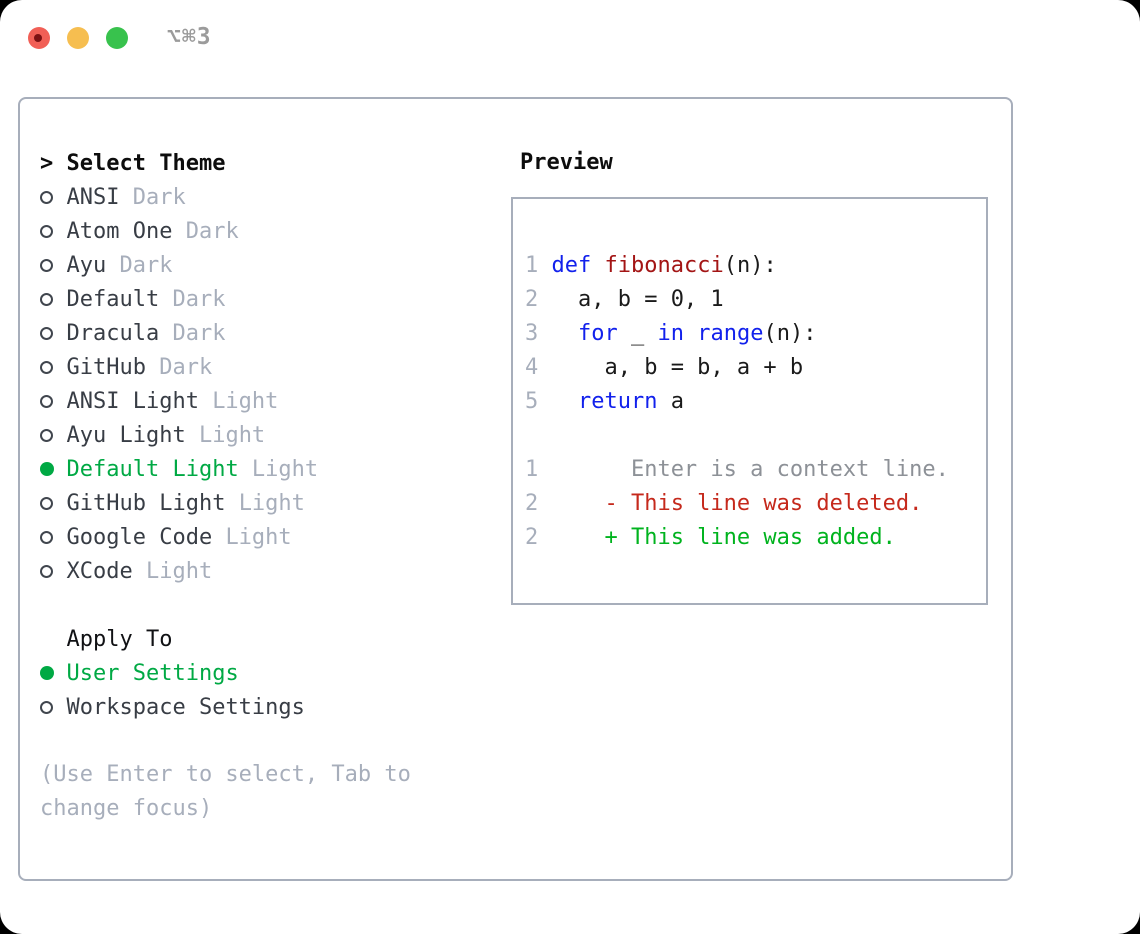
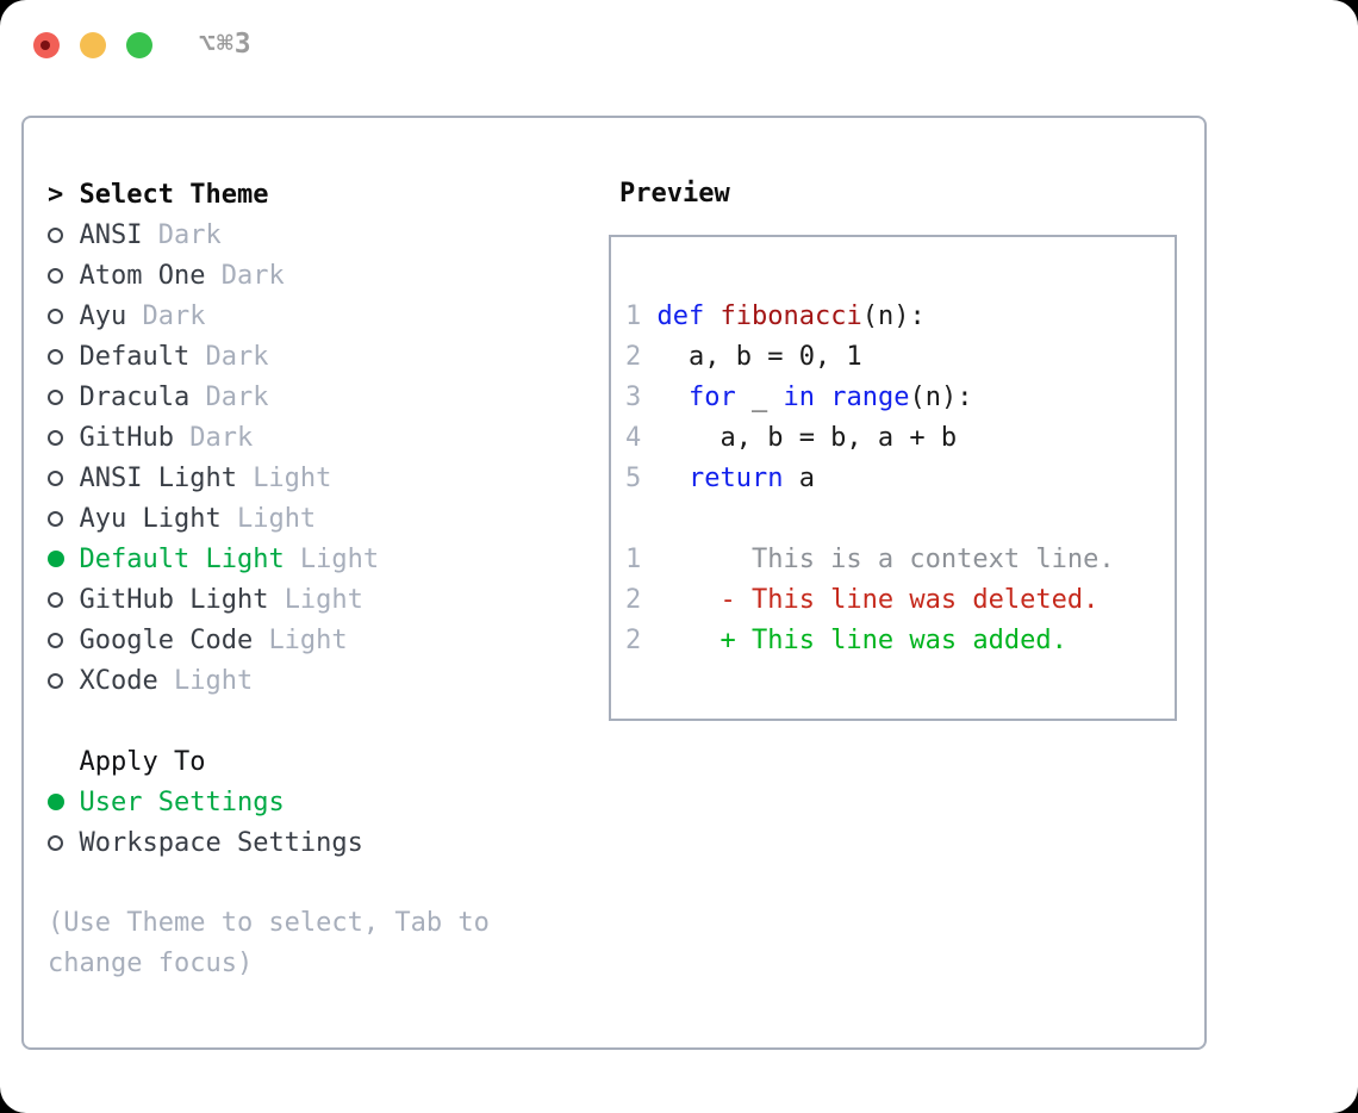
  ⌥⌘3
  >
  Select Theme
  ANSI
  Dark
  Atom One
  Dark
  Ayu
  Dark
  Default
  Dark
  Dracula
  Dark
  GitHub
  Dark
  ANSI Light
  Light
  Ayu Light
  Light
  Default Light
  Light
  GitHub Light
  Light
  Google Code
  Light
  XCode
  Light
  Apply To
  User Settings
  Workspace Settings
- (Use Enter to select, Tab to change focus)
+ (Use Theme to select, Tab to change focus)
  Preview
  1
  def fibonacci(n):
  2
  a, b = 0, 1
  3
  for _ in range(n):
  4
  a, b = b, a + b
  5
  return a
  1
- Enter is a context line.
+ This is a context line.
  2
  - This line was deleted.
  2
  + This line was added.
